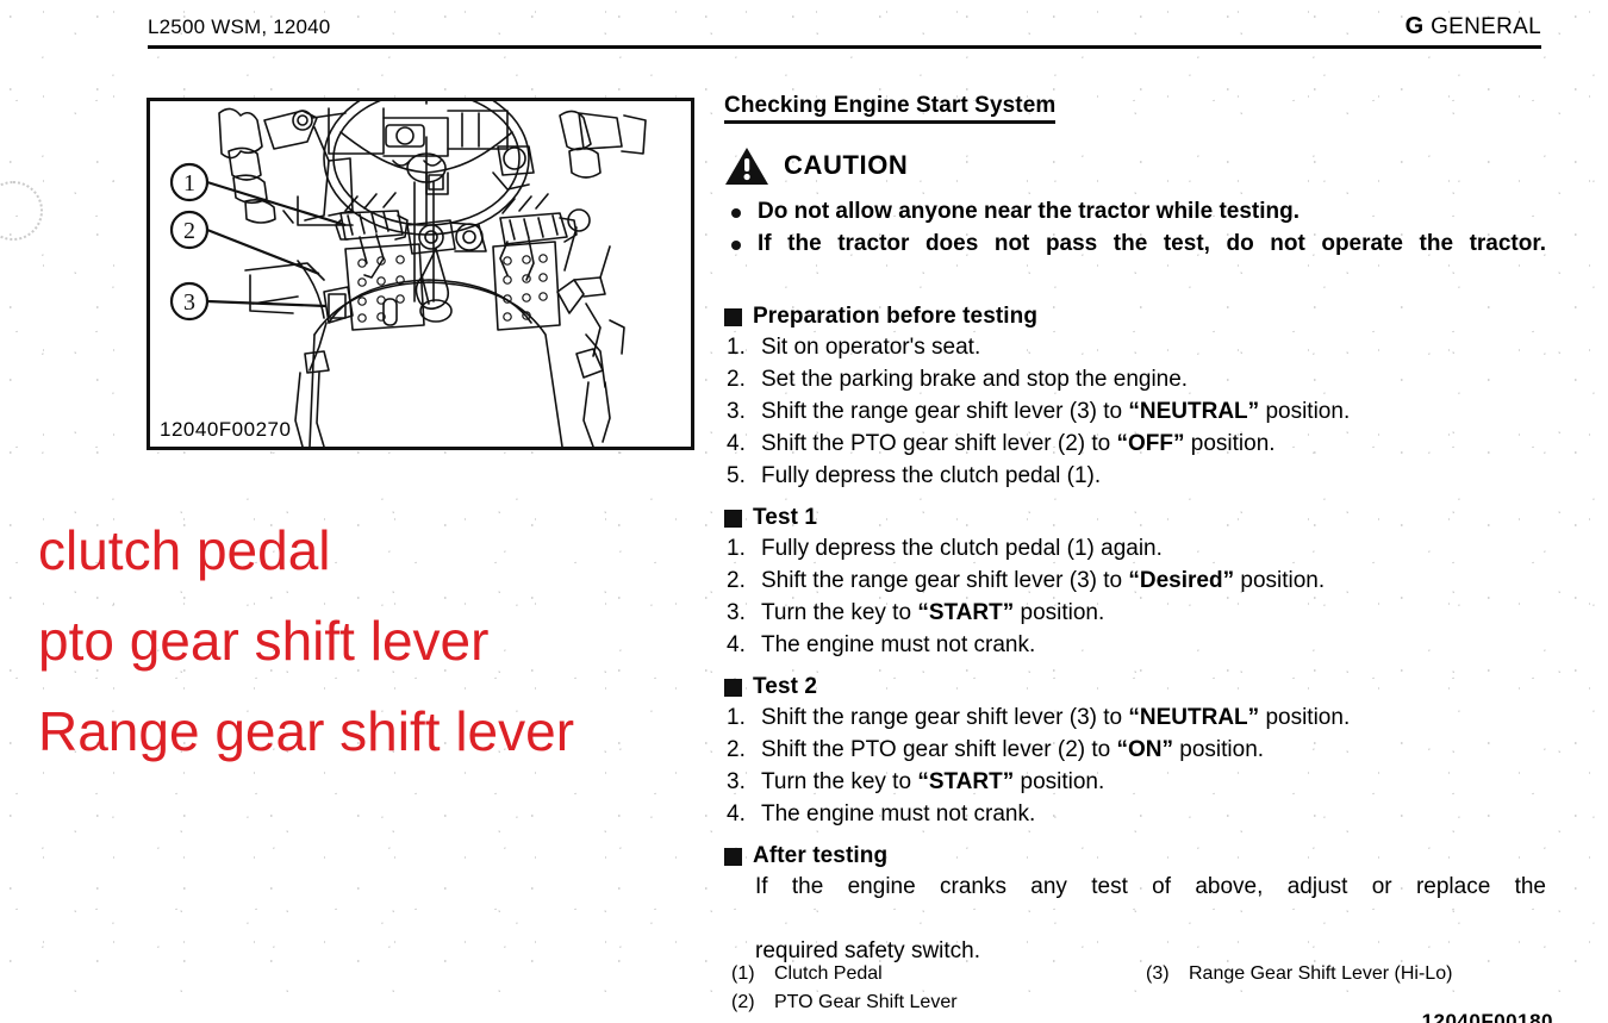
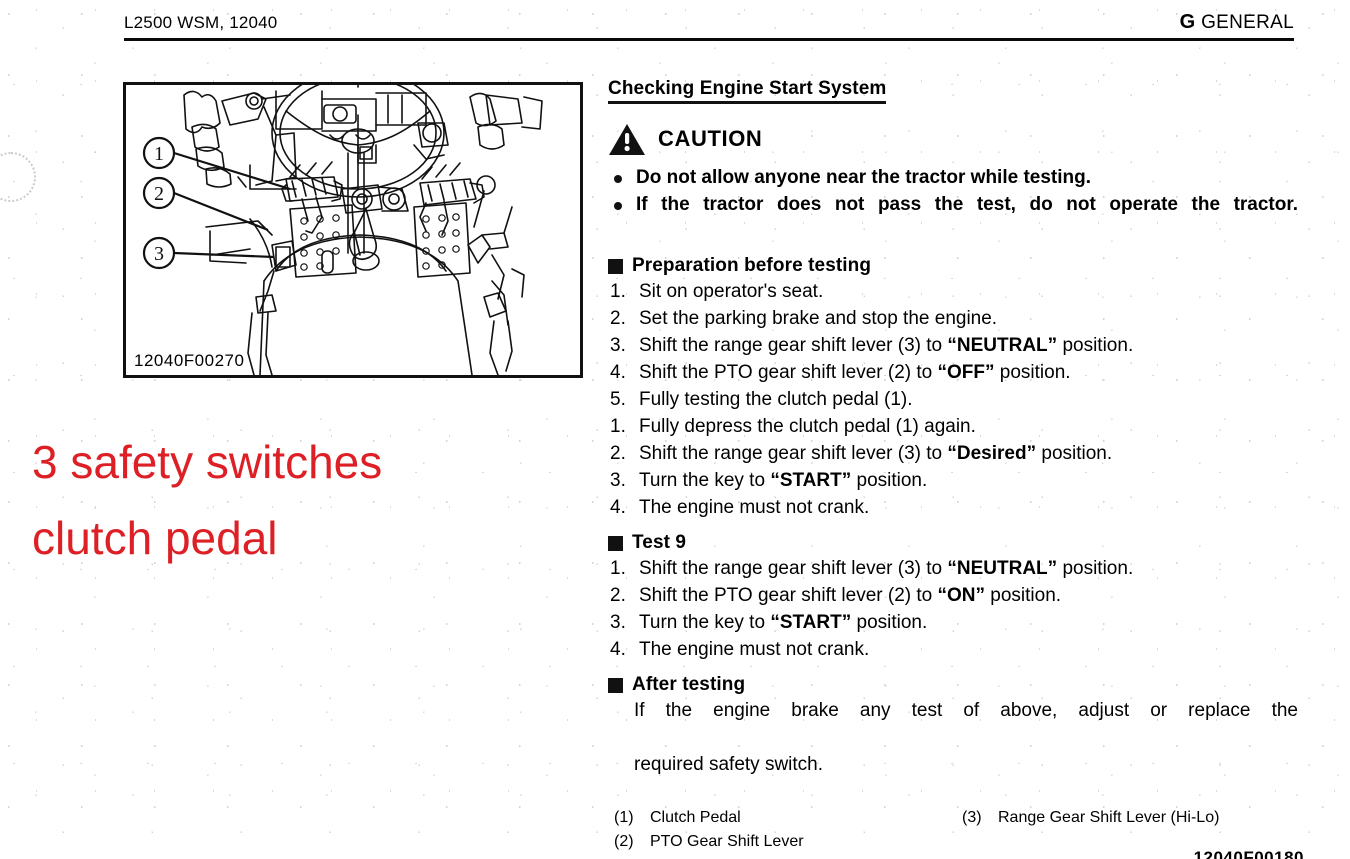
  L2500 WSM, 12040
  G GENERAL
  1
  2
  3
  12040F00270
+ 3 safety switches
  clutch pedal
- pto gear shift lever
- Range gear shift lever
  Checking Engine Start System
  CAUTION
  Do not allow anyone near the tractor while testing.
  If the tractor does not pass the test, do not operate the tractor.
  Preparation before testing
  1.
  Sit on operator's seat.
  2.
  Set the parking brake and stop the engine.
  3.
  Shift the range gear shift lever (3) to “NEUTRAL” position.
  4.
  Shift the PTO gear shift lever (2) to “OFF” position.
  5.
- Fully depress the clutch pedal (1).
+ Fully testing the clutch pedal (1).
- Test 1
  1.
  Fully depress the clutch pedal (1) again.
  2.
  Shift the range gear shift lever (3) to “Desired” position.
  3.
  Turn the key to “START” position.
  4.
  The engine must not crank.
- Test 2
+ Test 9
  1.
  Shift the range gear shift lever (3) to “NEUTRAL” position.
  2.
  Shift the PTO gear shift lever (2) to “ON” position.
  3.
  Turn the key to “START” position.
  4.
  The engine must not crank.
  After testing
- If the engine cranks any test of above, adjust or replace the
+ If the engine brake any test of above, adjust or replace the
  required safety switch.
  (1) Clutch Pedal
  (2) PTO Gear Shift Lever
  (3) Range Gear Shift Lever (Hi-Lo)
  12040F00180
